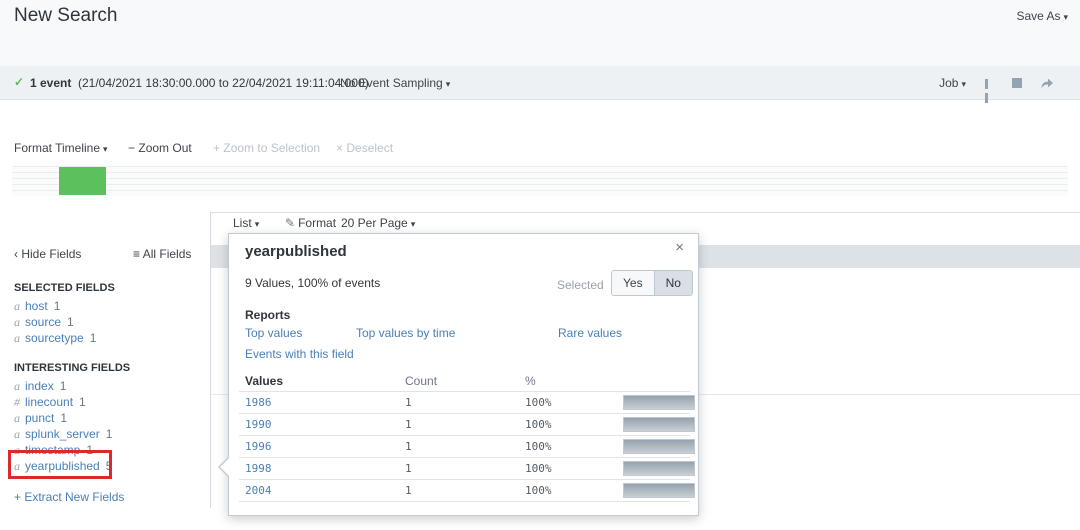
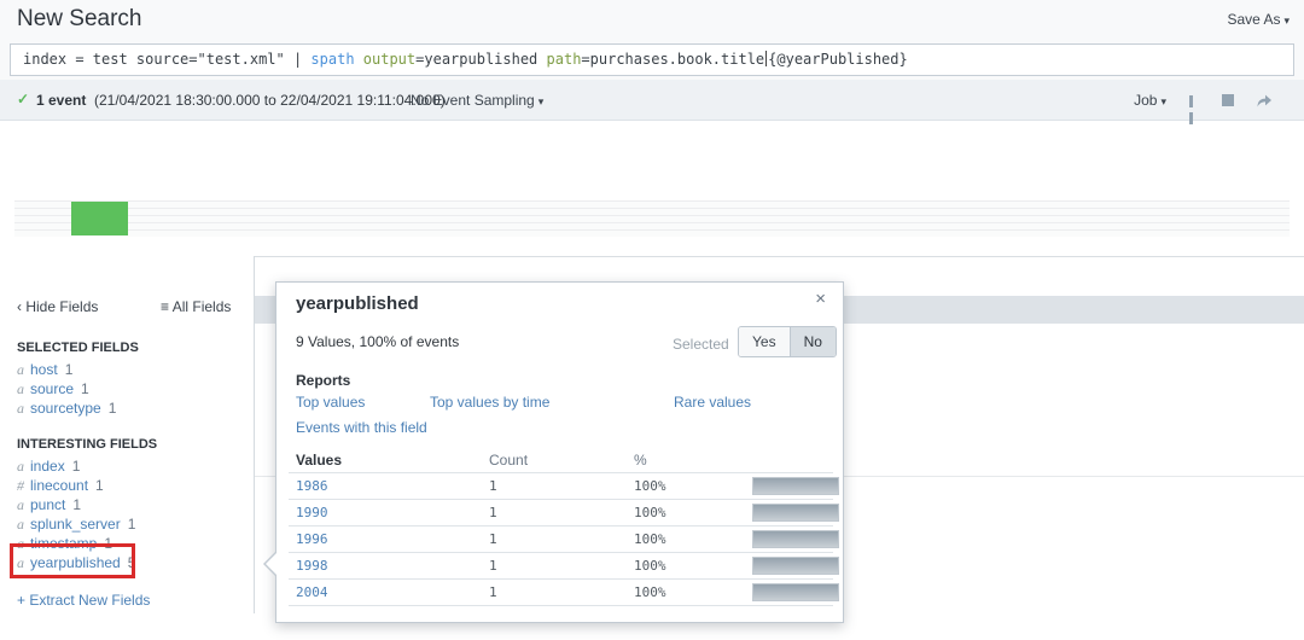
  New Search
  Save As ▾
+ index = test source="test.xml" | spath output=yearpublished path=purchases.book.title {@yearPublished}
  ✓
  1 event
  (21/04/2021 18:30:00.000 to 22/04/2021 19:11:04.000)
  No Event Sampling ▾
  Job ▾
- Format Timeline ▾
- − Zoom Out
- + Zoom to Selection
- × Deselect
- List ▾
- ✎ Format
- 20 Per Page ▾
  ‹ Hide Fields
  ≡ All Fields
  SELECTED FIELDS
  a host 1
  a source 1
  a sourcetype 1
  INTERESTING FIELDS
  a index 1
  # linecount 1
  a punct 1
  a splunk_server 1
  a timestamp 1
  a yearpublished 5
  + Extract New Fields
  yearpublished
  ×
  9 Values, 100% of events
  Selected
  Yes
  No
  Reports
  Top values
  Top values by time
  Rare values
  Events with this field
  Values
  Count
  %
  1986
  1
  100%
  1990
  1
  100%
  1996
  1
  100%
  1998
  1
  100%
  2004
  1
  100%
